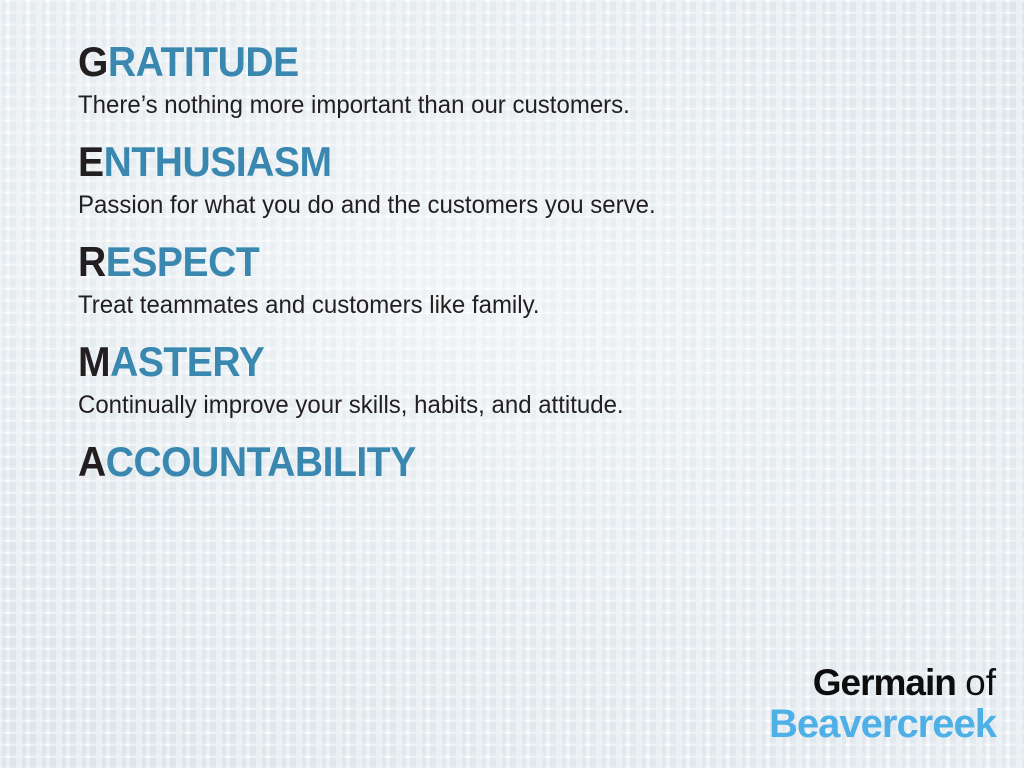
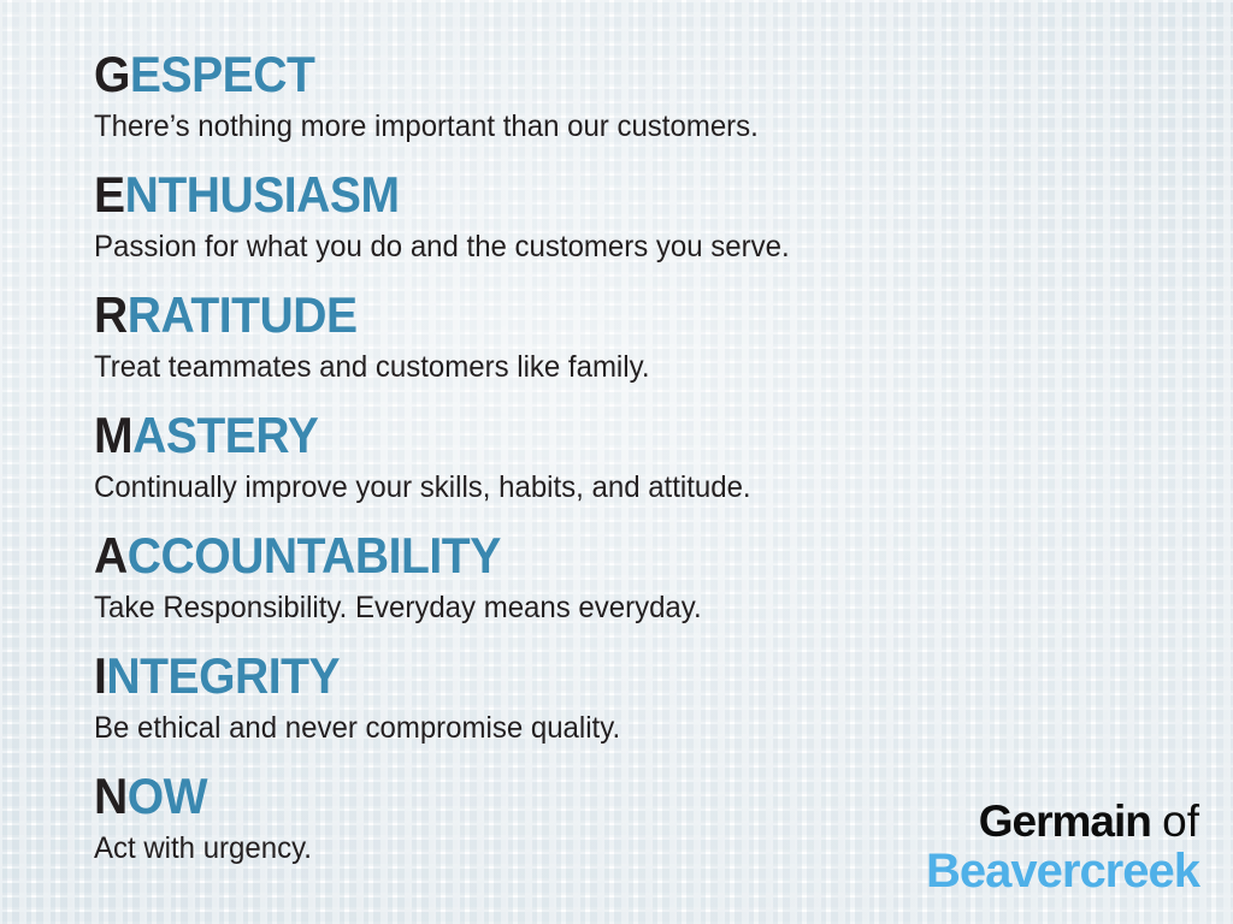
- GRATITUDE
+ GESPECT
  There’s nothing more important than our customers.
  ENTHUSIASM
  Passion for what you do and the customers you serve.
- RESPECT
+ RRATITUDE
  Treat teammates and customers like family.
  MASTERY
  Continually improve your skills, habits, and attitude.
  ACCOUNTABILITY
+ Take Responsibility. Everyday means everyday.
+ INTEGRITY
+ Be ethical and never compromise quality.
+ NOW
+ Act with urgency.
  Germain of
  Beavercreek
